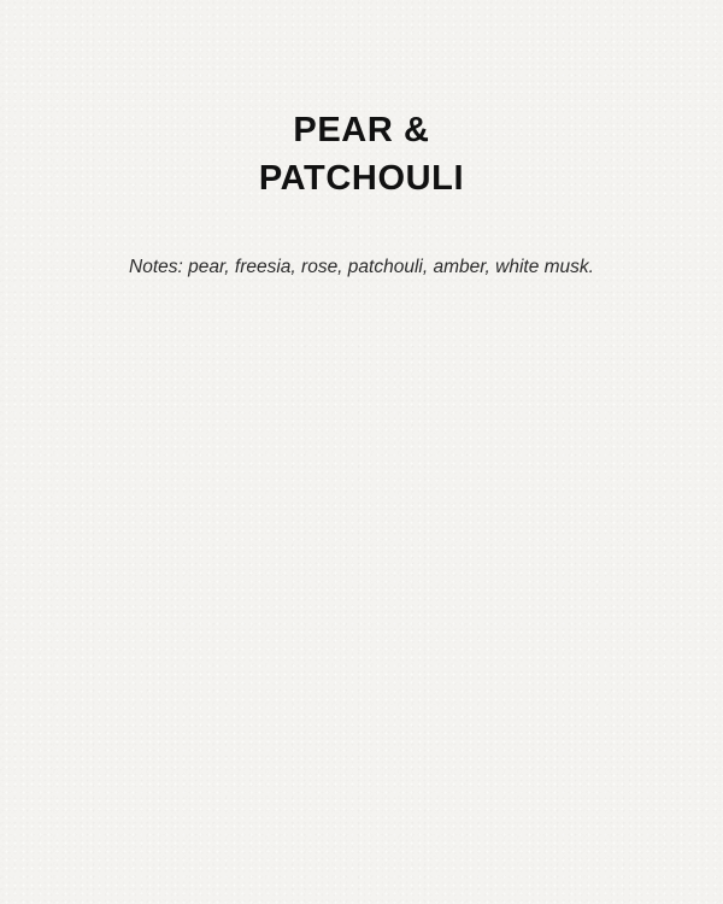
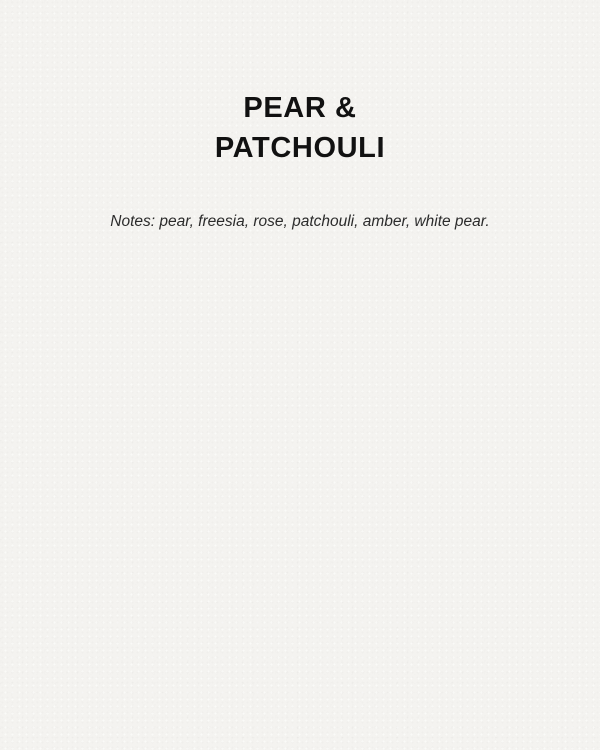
  PEAR &
  PATCHOULI
- Notes: pear, freesia, rose, patchouli, amber, white musk.
+ Notes: pear, freesia, rose, patchouli, amber, white pear.
